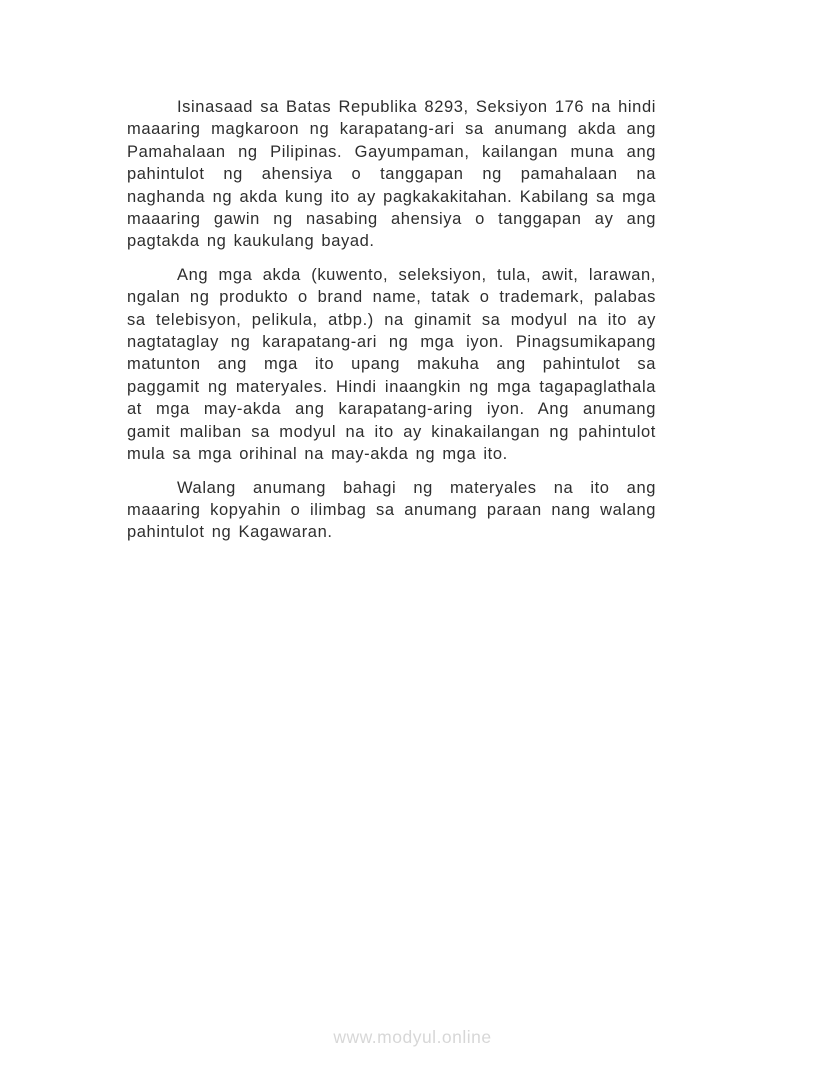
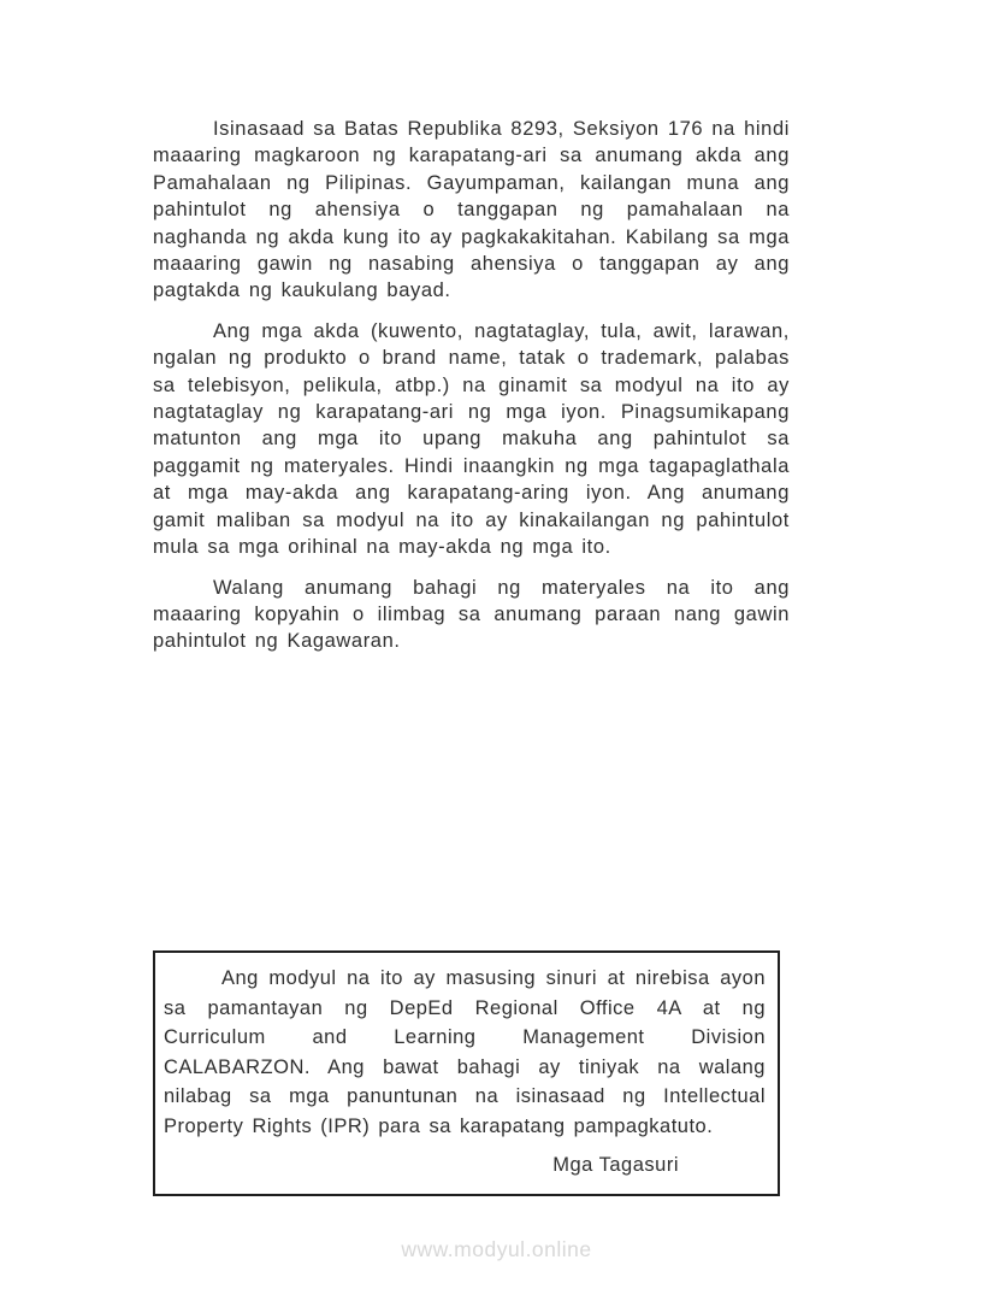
  Isinasaad sa Batas Republika 8293, Seksiyon 176 na hindi maaaring magkaroon ng karapatang-ari sa anumang akda ang Pamahalaan ng Pilipinas. Gayumpaman, kailangan muna ang pahintulot ng ahensiya o tanggapan ng pamahalaan na naghanda ng akda kung ito ay pagkakakitahan. Kabilang sa mga maaaring gawin ng nasabing ahensiya o tanggapan ay ang pagtakda ng kaukulang bayad.
- Ang mga akda (kuwento, seleksiyon, tula, awit, larawan, ngalan ng produkto o brand name, tatak o trademark, palabas sa telebisyon, pelikula, atbp.) na ginamit sa modyul na ito ay nagtataglay ng karapatang-ari ng mga iyon. Pinagsumikapang matunton ang mga ito upang makuha ang pahintulot sa paggamit ng materyales. Hindi inaangkin ng mga tagapaglathala at mga may-akda ang karapatang-aring iyon. Ang anumang gamit maliban sa modyul na ito ay kinakailangan ng pahintulot mula sa mga orihinal na may-akda ng mga ito.
+ Ang mga akda (kuwento, nagtataglay, tula, awit, larawan, ngalan ng produkto o brand name, tatak o trademark, palabas sa telebisyon, pelikula, atbp.) na ginamit sa modyul na ito ay nagtataglay ng karapatang-ari ng mga iyon. Pinagsumikapang matunton ang mga ito upang makuha ang pahintulot sa paggamit ng materyales. Hindi inaangkin ng mga tagapaglathala at mga may-akda ang karapatang-aring iyon. Ang anumang gamit maliban sa modyul na ito ay kinakailangan ng pahintulot mula sa mga orihinal na may-akda ng mga ito.
- Walang anumang bahagi ng materyales na ito ang maaaring kopyahin o ilimbag sa anumang paraan nang walang pahintulot ng Kagawaran.
+ Walang anumang bahagi ng materyales na ito ang maaaring kopyahin o ilimbag sa anumang paraan nang gawin pahintulot ng Kagawaran.
+ Ang modyul na ito ay masusing sinuri at nirebisa ayon sa pamantayan ng DepEd Regional Office 4A at ng Curriculum and Learning Management Division CALABARZON. Ang bawat bahagi ay tiniyak na walang nilabag sa mga panuntunan na isinasaad ng Intellectual Property Rights (IPR) para sa karapatang pampagkatuto.
+ Mga Tagasuri
  www.modyul.online
